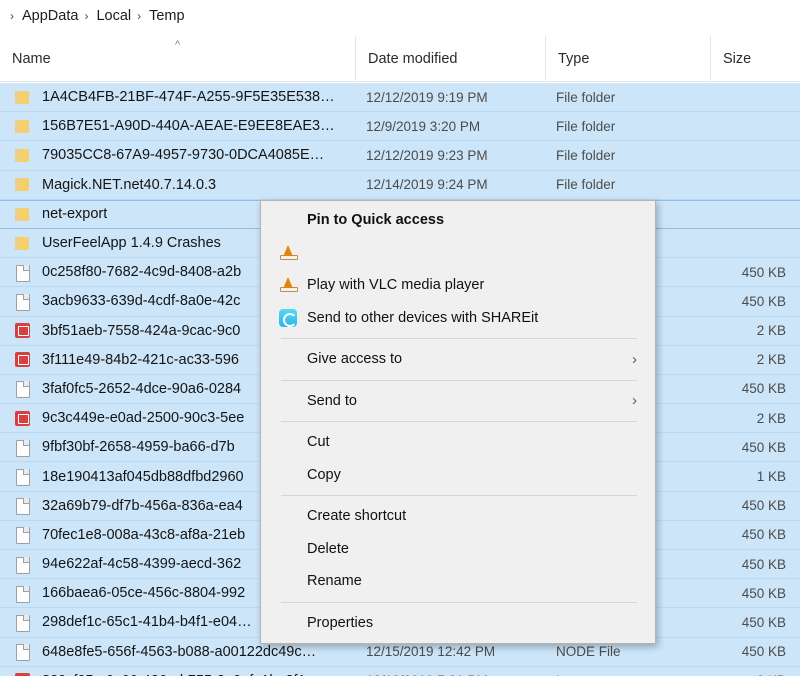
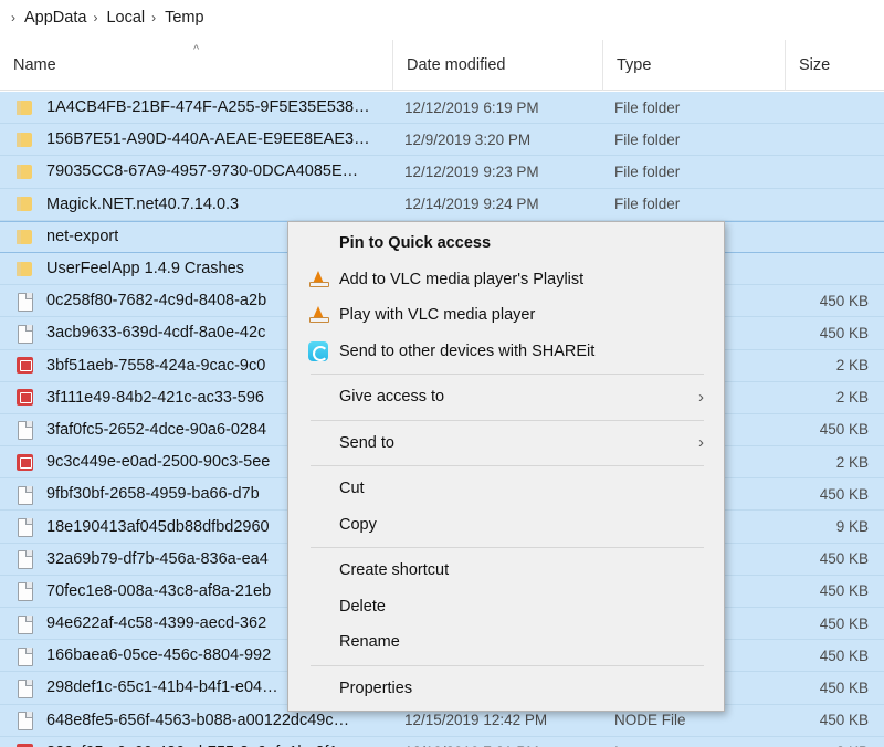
  ›
  AppData
  ›
  Local
  ›
  Temp
  Name
  ^
  Date modified
  Type
  Size
  1A4CB4FB-21BF-474F-A255-9F5E35E538…
- 12/12/2019 9:19 PM
+ 12/12/2019 6:19 PM
  File folder
  156B7E51-A90D-440A-AEAE-E9EE8EAE3…
  12/9/2019 3:20 PM
  File folder
  79035CC8-67A9-4957-9730-0DCA4085E…
  12/12/2019 9:23 PM
  File folder
  Magick.NET.net40.7.14.0.3
  12/14/2019 9:24 PM
  File folder
  net-export
  UserFeelApp 1.4.9 Crashes
  0c258f80-7682-4c9d-8408-a2b
  450 KB
  3acb9633-639d-4cdf-8a0e-42c
  450 KB
  3bf51aeb-7558-424a-9cac-9c0
  2 KB
  3f111e49-84b2-421c-ac33-596
  2 KB
  3faf0fc5-2652-4dce-90a6-0284
  450 KB
  9c3c449e-e0ad-2500-90c3-5ee
  2 KB
  9fbf30bf-2658-4959-ba66-d7b
  450 KB
  18e190413af045db88dfbd2960
- 1 KB
+ 9 KB
  32a69b79-df7b-456a-836a-ea4
  450 KB
  70fec1e8-008a-43c8-af8a-21eb
  450 KB
  94e622af-4c58-4399-aecd-362
  450 KB
  166baea6-05ce-456c-8804-992
  450 KB
  298def1c-65c1-41b4-b4f1-e04…
  450 KB
  648e8fe5-656f-4563-b088-a00122dc49c…
  12/15/2019 12:42 PM
  NODE File
  450 KB
  Pin to Quick access
+ Add to VLC media player's Playlist
  Play with VLC media player
  Send to other devices with SHAREit
  Give access to
  ›
  Send to
  ›
  Cut
  Copy
  Create shortcut
  Delete
  Rename
  Properties
